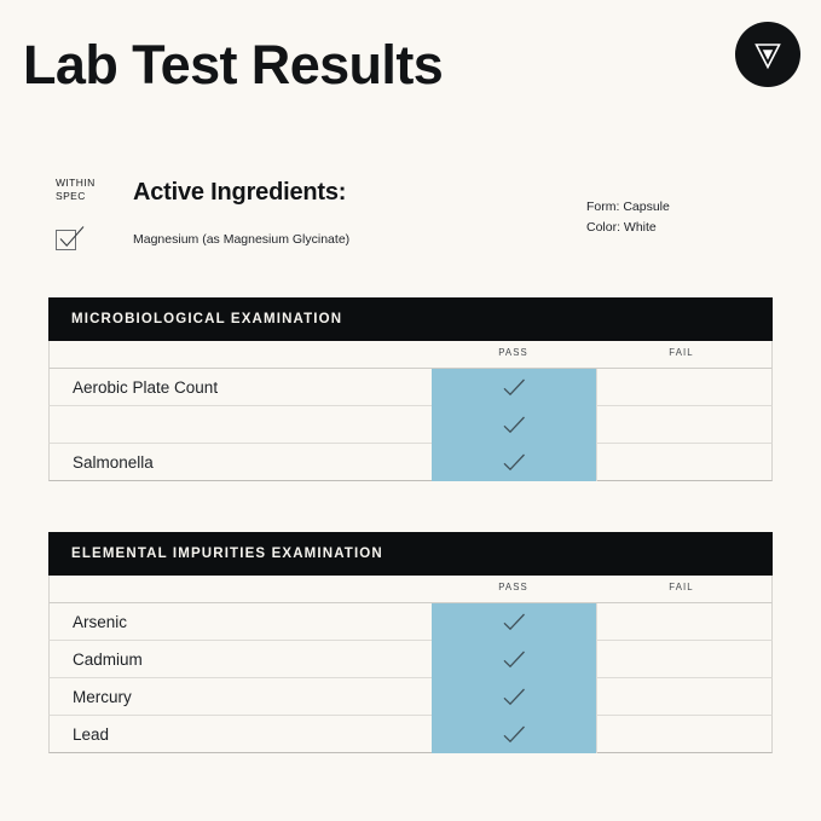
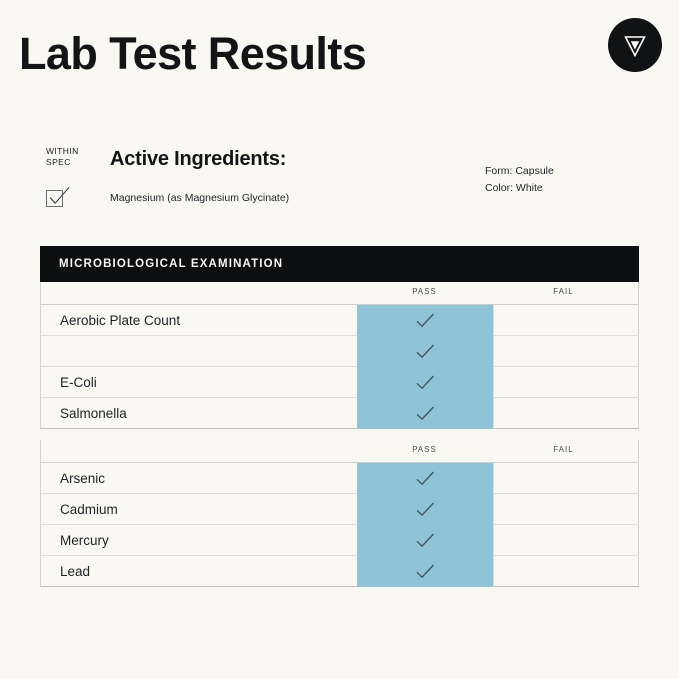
  Lab Test Results
  WITHIN
  SPEC
  Active Ingredients:
  Magnesium (as Magnesium Glycinate)
  Form: Capsule
  Color: White
  MICROBIOLOGICAL EXAMINATION
  PASS
  FAIL
  Aerobic Plate Count
+ E-Coli
  Salmonella
- ELEMENTAL IMPURITIES EXAMINATION
  PASS
  FAIL
  Arsenic
  Cadmium
  Mercury
  Lead
